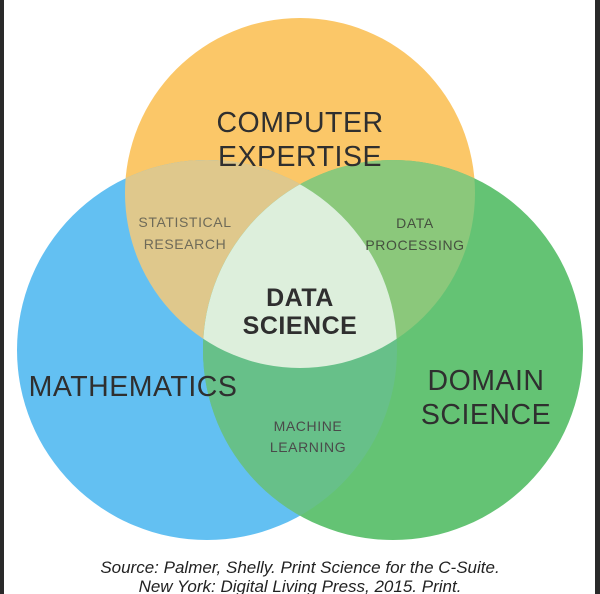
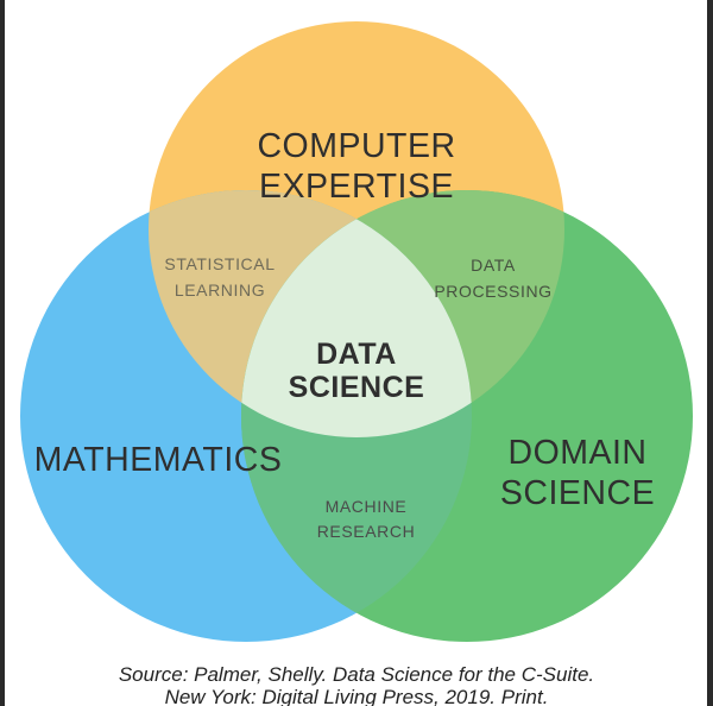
  COMPUTER
  EXPERTISE
  MATHEMATICS
  DOMAIN
  SCIENCE
  STATISTICAL
- RESEARCH
+ LEARNING
  DATA
  PROCESSING
  MACHINE
- LEARNING
+ RESEARCH
  DATA
  SCIENCE
- Source: Palmer, Shelly. Print Science for the C-Suite.
+ Source: Palmer, Shelly. Data Science for the C-Suite.
- New York: Digital Living Press, 2015. Print.
+ New York: Digital Living Press, 2019. Print.
